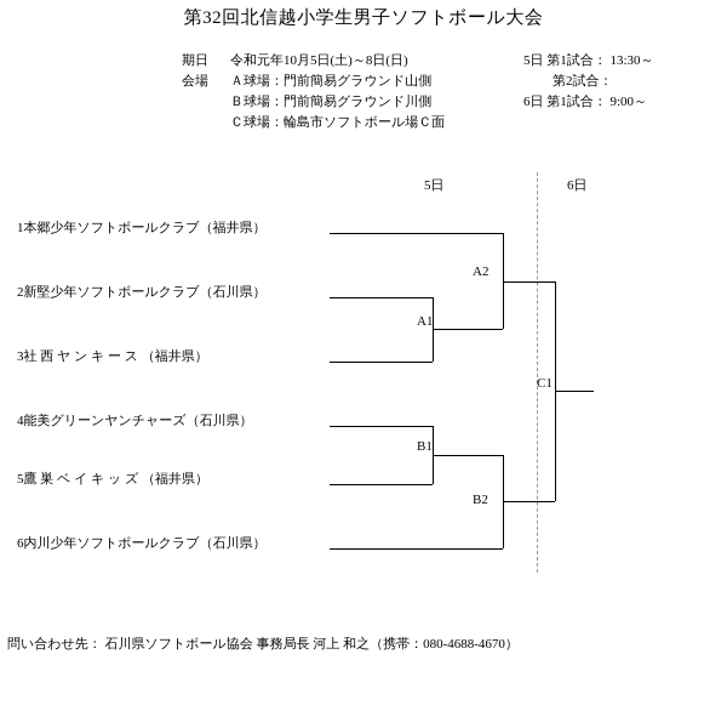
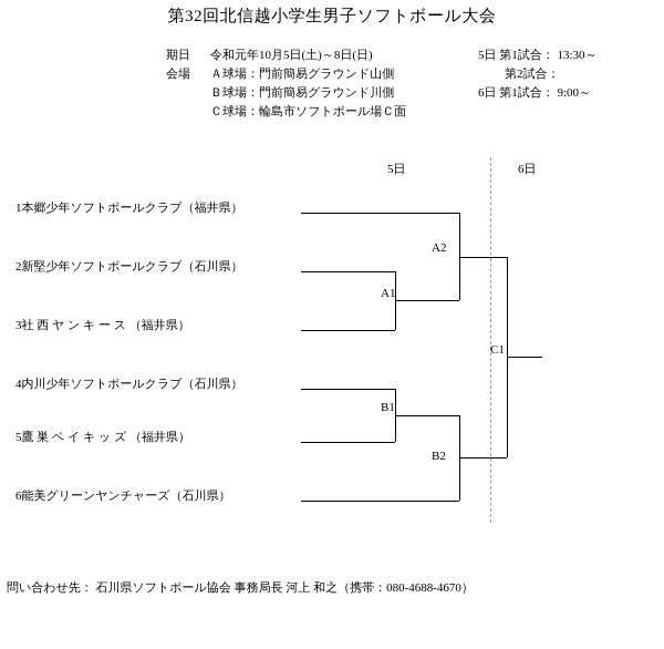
  第32回北信越小学生男子ソフトボール大会
  期日
  令和元年10月5日(土)～8日(日)
  会場
  Ａ球場：門前簡易グラウンド山側
  Ｂ球場：門前簡易グラウンド川側
  Ｃ球場：輪島市ソフトボール場Ｃ面
  5日 第1試合： 13:30～
  第2試合：
  6日 第1試合： 9:00～
  5日
  6日
  1本郷少年ソフトボールクラブ（福井県）
  2新堅少年ソフトボールクラブ（石川県）
  3社 西 ヤ ン キ ー ス （福井県）
- 4能美グリーンヤンチャーズ（石川県）
+ 4内川少年ソフトボールクラブ（石川県）
  5鷹 巣 ベ イ キ ッ ズ （福井県）
- 6内川少年ソフトボールクラブ（石川県）
+ 6能美グリーンヤンチャーズ（石川県）
  A1
  A2
  B1
  B2
  C1
  問い合わせ先： 石川県ソフトボール協会 事務局長 河上 和之（携帯：080-4688-4670）
